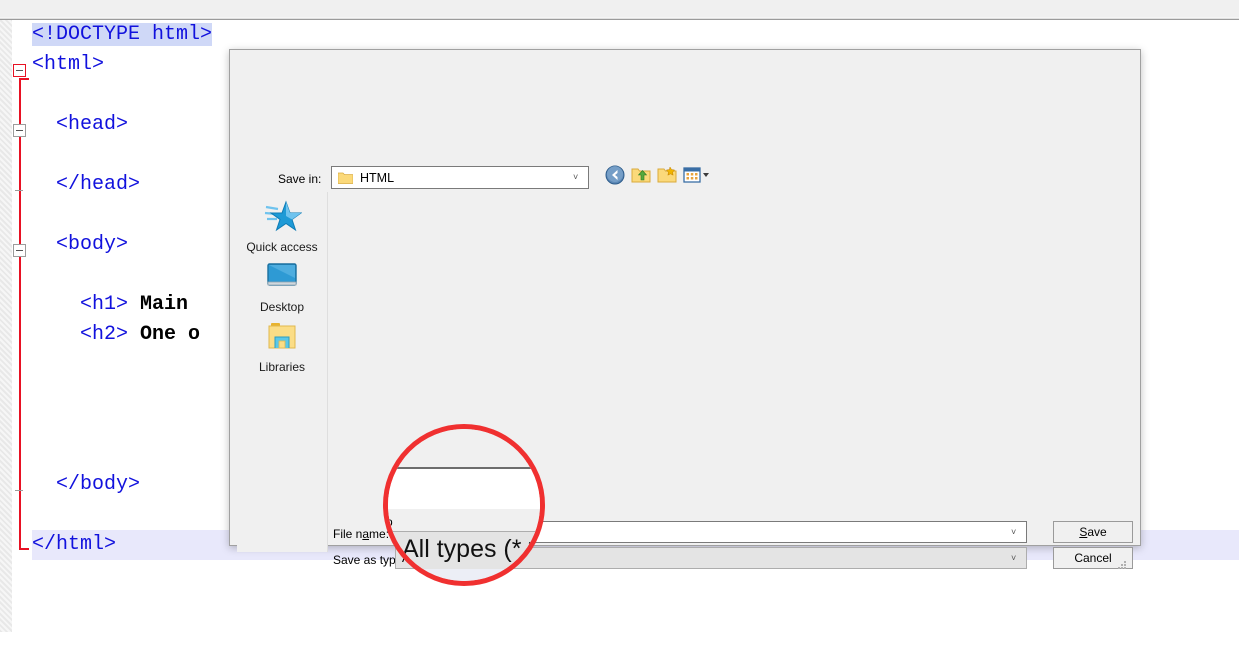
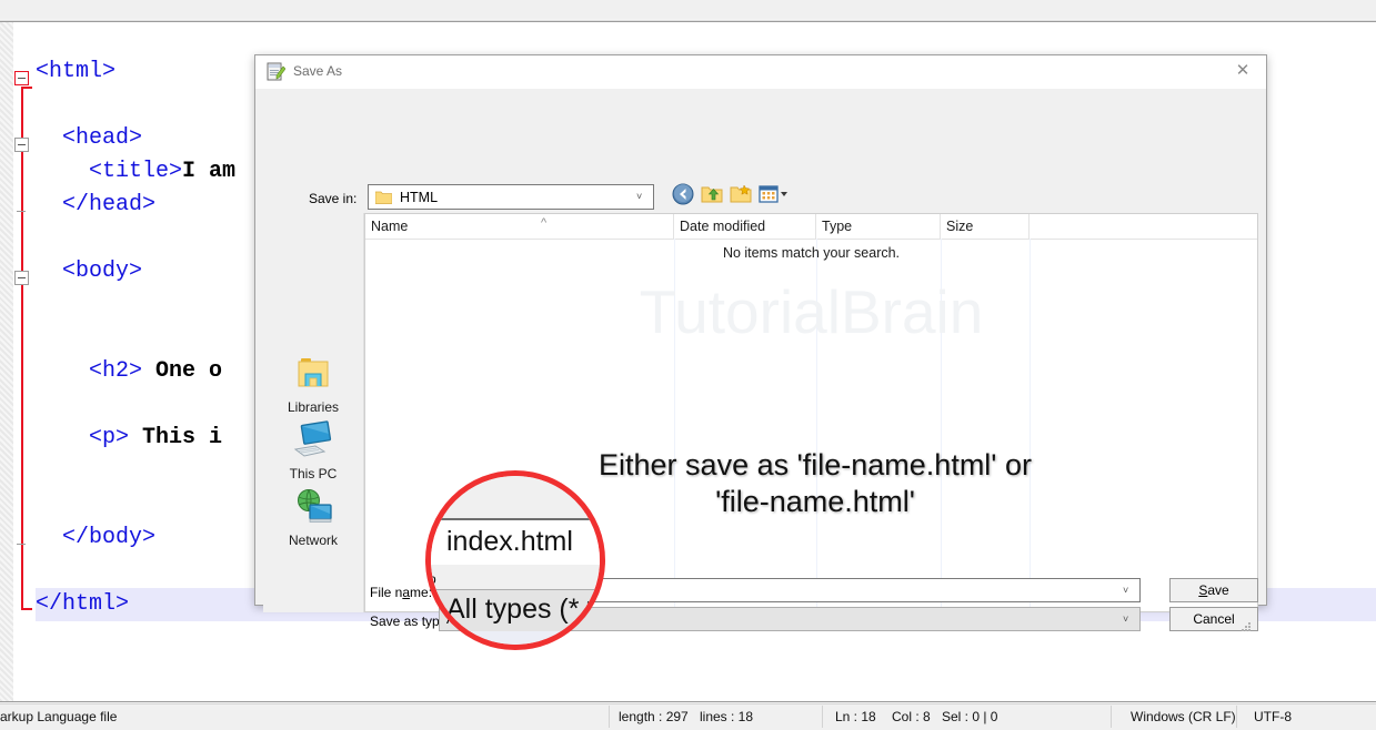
- <!DOCTYPE html>
  <html>
  <head>
+ <title>I am
  </head>
  <body>
- <h1> Main
  <h2> One o
+ <p> This i
  </body>
  </html>
+ Save As
+ ✕
  Save in:
  HTML
  ˅
- Quick access
- Desktop
  Libraries
+ This PC
+ Network
+ Name
+ Date modified
+ Type
+ Size
+ ^
+ No items match your search.
+ Either save as 'file-name.html' or 'file-name.html'
  File name
  ˅
  Save as ty
  ˅
  Save
  Cancel
+ index.html
  p
  All types (*.*
+ arkup Language file
+ length : 297
+ lines : 18
+ Ln : 18
+ Col : 8
+ Sel : 0 | 0
+ Windows (CR LF)
+ UTF-8
